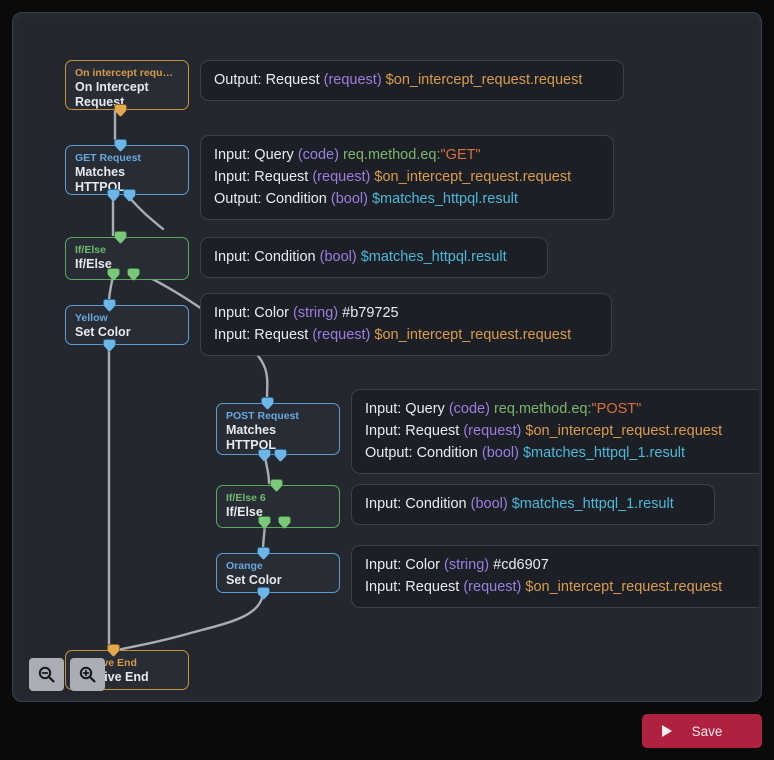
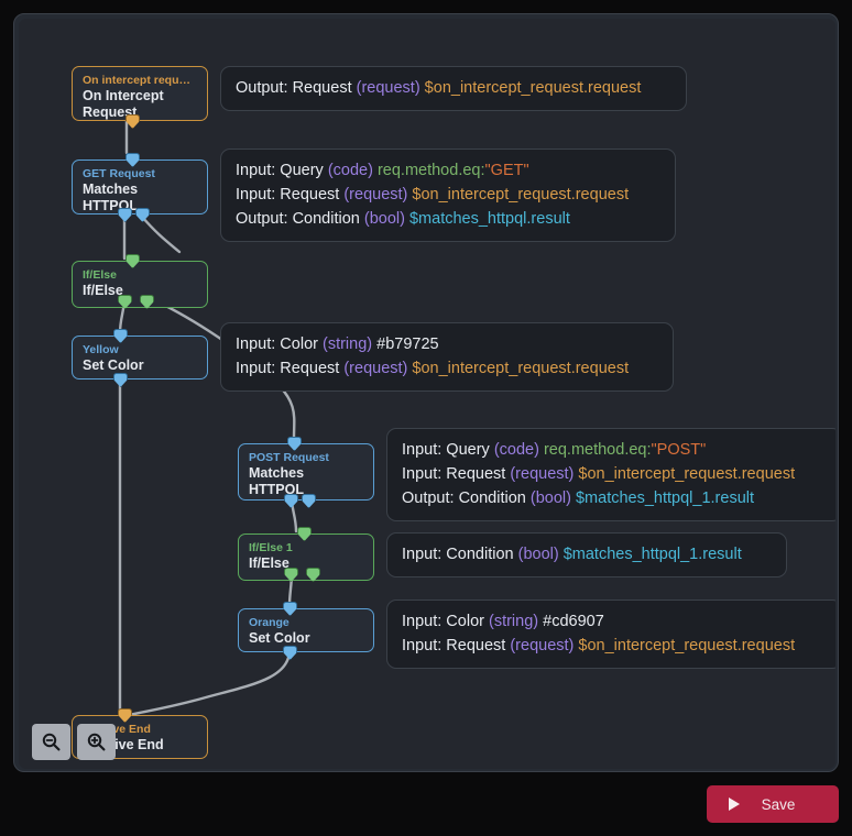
  On intercept requ…
  On Intercept
  Request
  GET Request
  Matches
  HTTPQL
  If/Else
  If/Else
  Yellow
  Set Color
  POST Request
  Matches
  HTTPQL
- If/Else 6
+ If/Else 1
  If/Else
  Orange
  Set Color
  Output: Request (request) $on_intercept_request.request
  Input: Query (code) req.method.eq:"GET"
  Input: Request (request) $on_intercept_request.request
  Output: Condition (bool) $matches_httpql.result
- Input: Condition (bool) $matches_httpql.result
  Input: Color (string) #b79725
  Input: Request (request) $on_intercept_request.request
  Input: Query (code) req.method.eq:"POST"
  Input: Request (request) $on_intercept_request.request
  Output: Condition (bool) $matches_httpql_1.result
  Input: Condition (bool) $matches_httpql_1.result
  Input: Color (string) #cd6907
  Input: Request (request) $on_intercept_request.request
  Save
